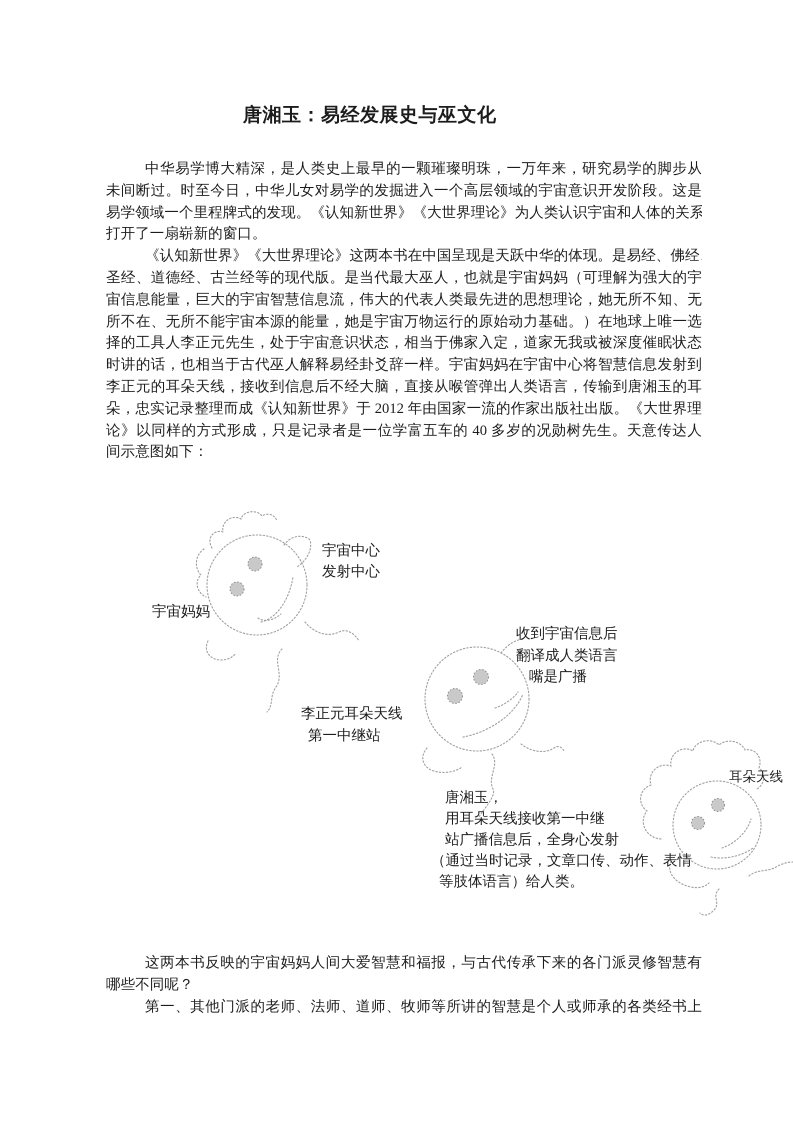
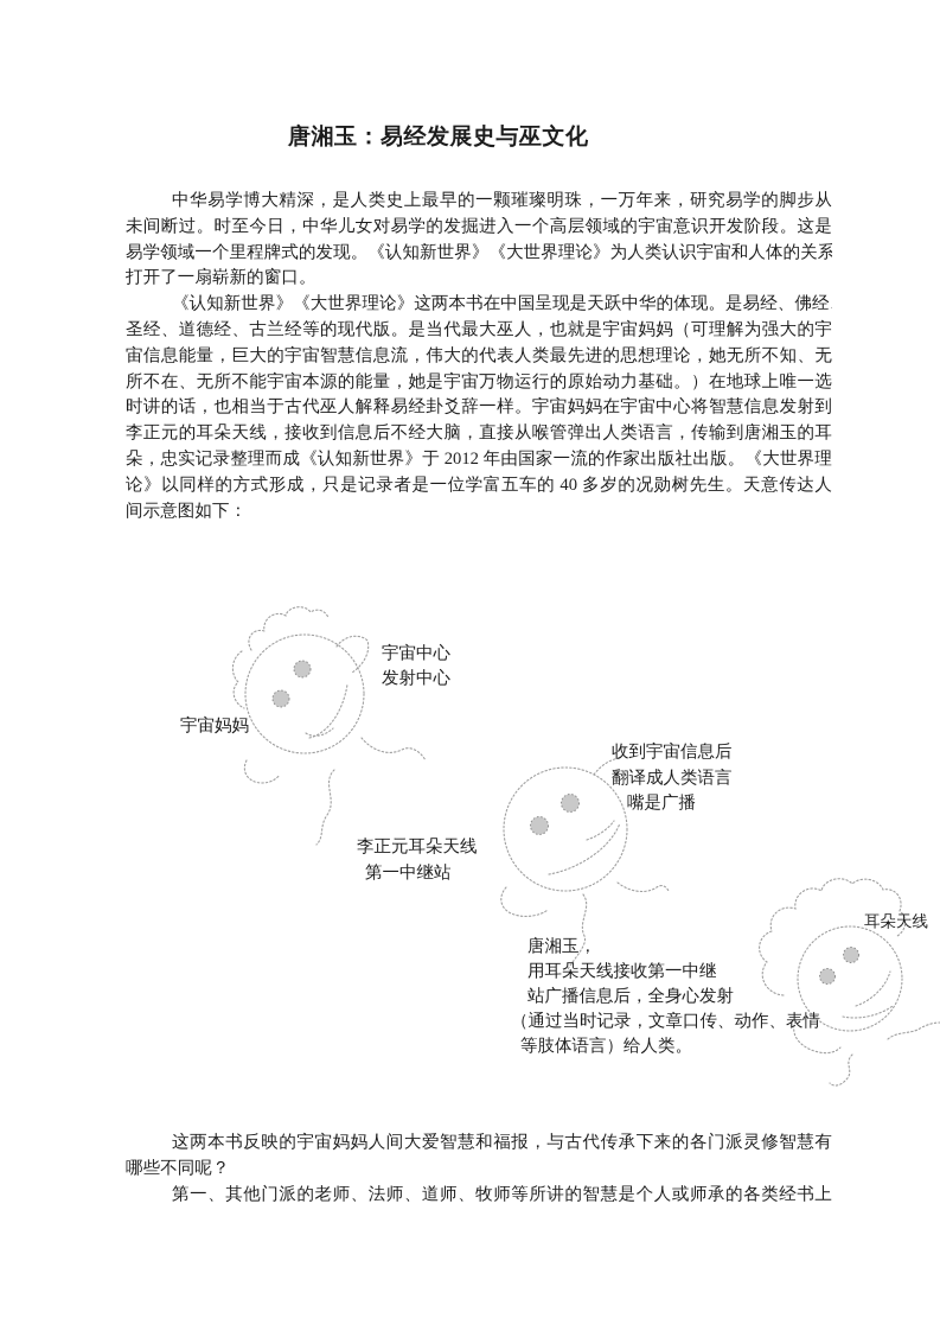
  唐湘玉：易经发展史与巫文化
  中华易学博大精深，是人类史上最早的一颗璀璨明珠，一万年来，研究易学的脚步从
  未间断过。时至今日，中华儿女对易学的发掘进入一个高层领域的宇宙意识开发阶段。这是
  易学领域一个里程牌式的发现。《认知新世界》《大世界理论》为人类认识宇宙和人体的关系
  打开了一扇崭新的窗口。
  《认知新世界》《大世界理论》这两本书在中国呈现是天跃中华的体现。是易经、佛经
  圣经、道德经、古兰经等的现代版。是当代最大巫人，也就是宇宙妈妈（可理解为强大的宇
  宙信息能量，巨大的宇宙智慧信息流，伟大的代表人类最先进的思想理论，她无所不知、无
  所不在、无所不能宇宙本源的能量，她是宇宙万物运行的原始动力基础。）在地球上唯一选
- 择的工具人李正元先生，处于宇宙意识状态，相当于佛家入定，道家无我或被深度催眠状态
  时讲的话，也相当于古代巫人解释易经卦爻辞一样。宇宙妈妈在宇宙中心将智慧信息发射到
  李正元的耳朵天线，接收到信息后不经大脑，直接从喉管弹出人类语言，传输到唐湘玉的耳
  朵，忠实记录整理而成《认知新世界》于 2012 年由国家一流的作家出版社出版。《大世界理
  论》以同样的方式形成，只是记录者是一位学富五车的 40 多岁的况勋树先生。天意传达人
  间示意图如下：
  宇宙中心
  发射中心
  宇宙妈妈
  李正元耳朵天线
  第一中继站
  收到宇宙信息后
  翻译成人类语言
  嘴是广播
  耳朵天线
  唐湘玉，
  用耳朵天线接收第一中继
  站广播信息后，全身心发射
  （通过当时记录，文章口传、动作、表情
  等肢体语言）给人类。
  这两本书反映的宇宙妈妈人间大爱智慧和福报，与古代传承下来的各门派灵修智慧有
  哪些不同呢？
  第一、其他门派的老师、法师、道师、牧师等所讲的智慧是个人或师承的各类经书上
